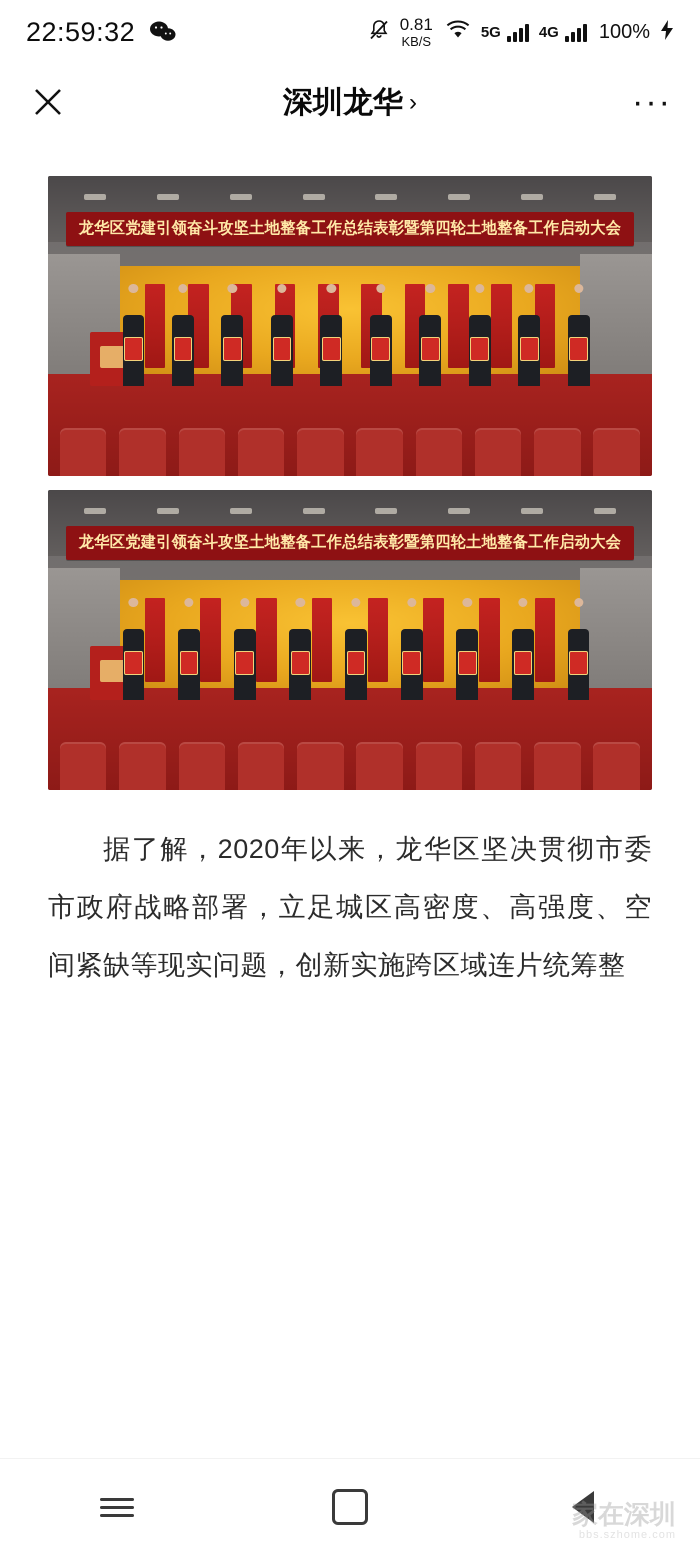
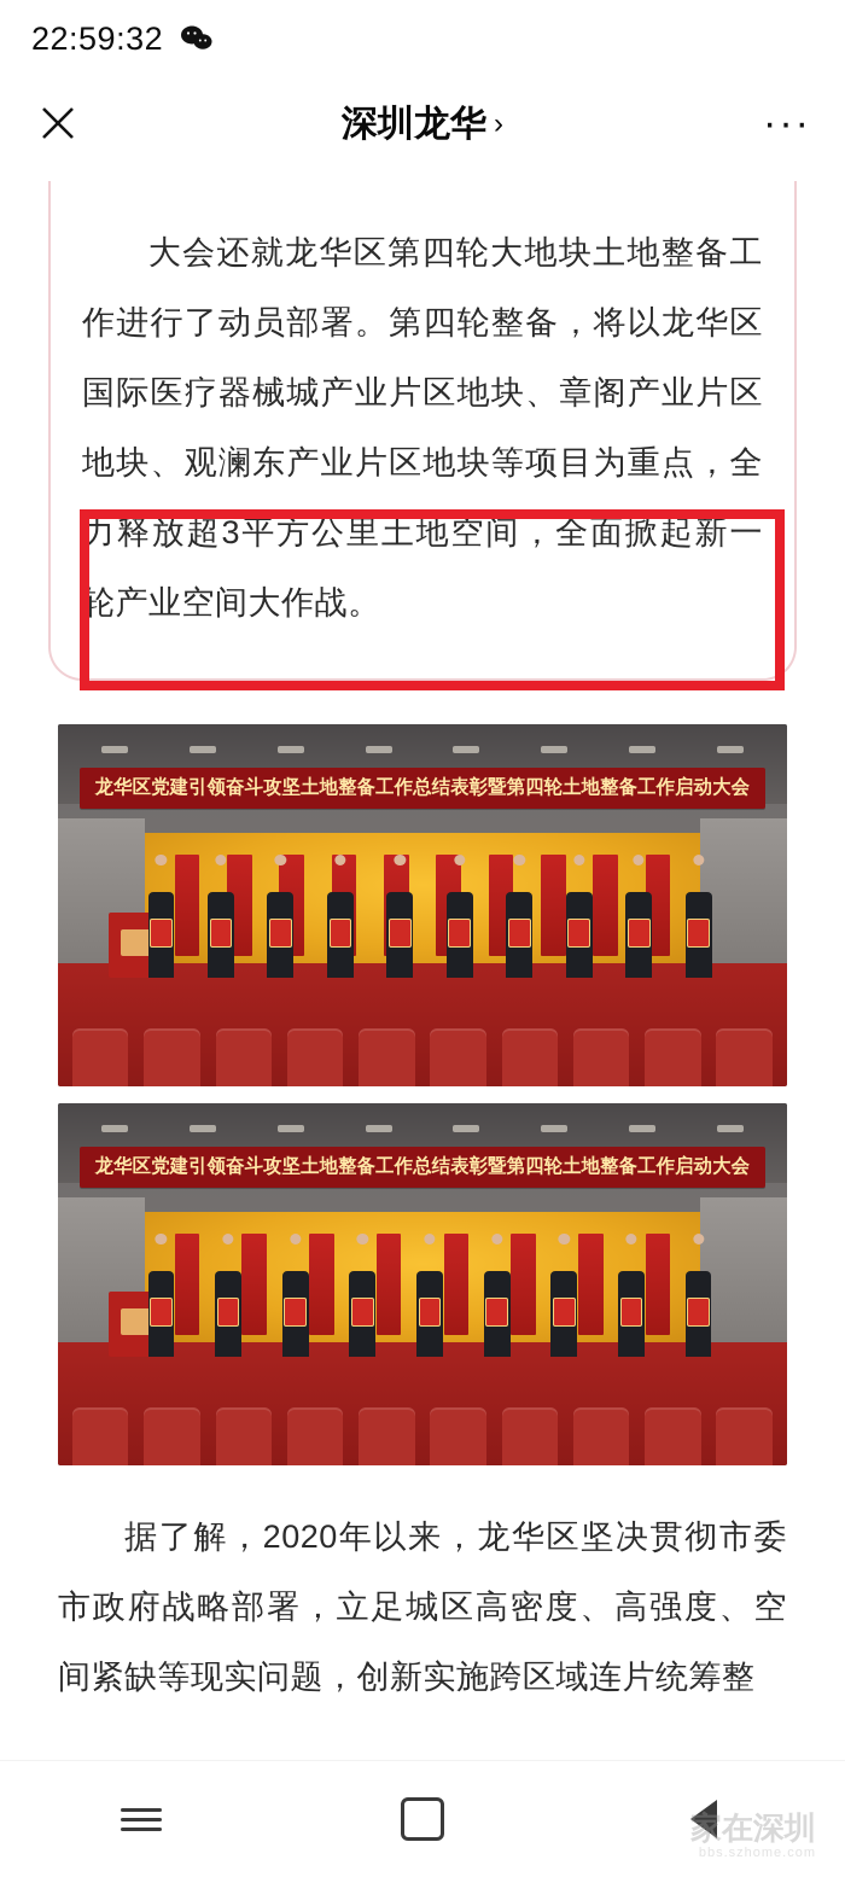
  22:59:32
- 0.81
- KB/S
- 5G
- 4G
- 100%
  深圳龙华
  ›
  ···
+ 大会还就龙华区第四轮大地块土地整备工作进行了动员部署。第四轮整备，将以龙华区国际医疗器械城产业片区地块、章阁产业片区地块、观澜东产业片区地块等项目为重点，全力释放超3平方公里土地空间，全面掀起新一轮产业空间大作战。
  龙华区党建引领奋斗攻坚土地整备工作总结表彰暨第四轮土地整备工作启动大会
  龙华区党建引领奋斗攻坚土地整备工作总结表彰暨第四轮土地整备工作启动大会
  据了解，2020年以来，龙华区坚决贯彻市委市政府战略部署，立足城区高密度、高强度、空间紧缺等现实问题，创新实施跨区域连片统筹整
  家在深圳
  bbs.szhome.com
